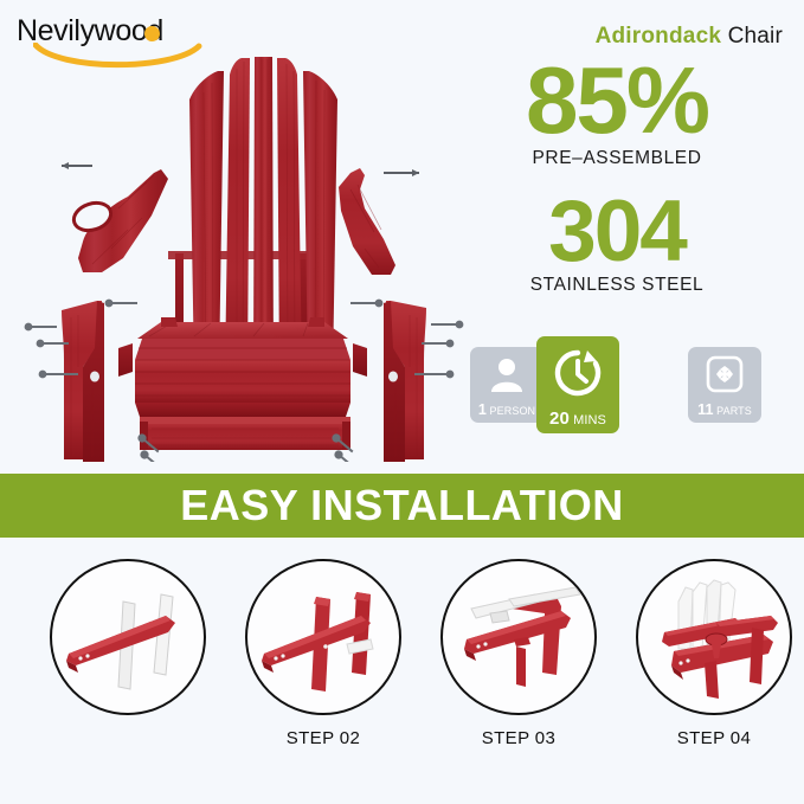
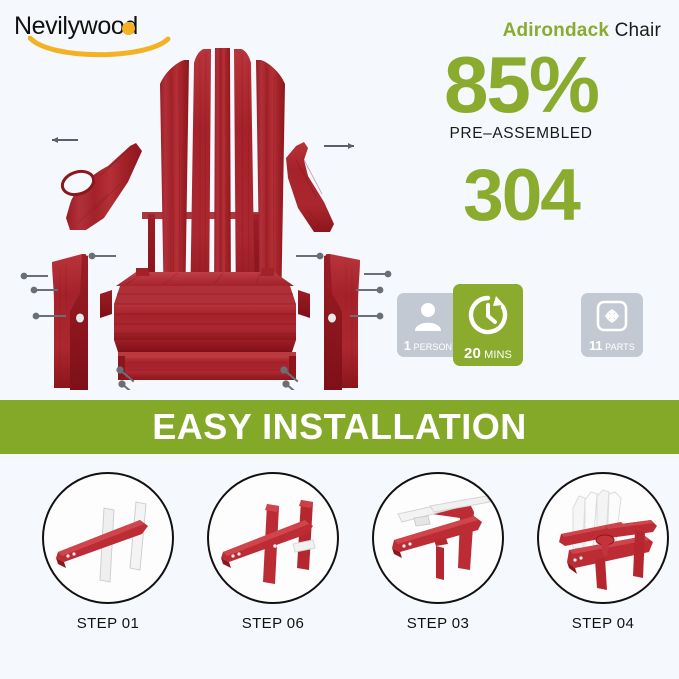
  Nevilywoo
  Adirondack Chair
  85%
  PRE–ASSEMBLED
  304
- STAINLESS STEEL
  1 PERSON
  20 MINS
  11 PARTS
  EASY INSTALLATION
+ STEP 01
- STEP 02
+ STEP 06
  STEP 03
  STEP 04
